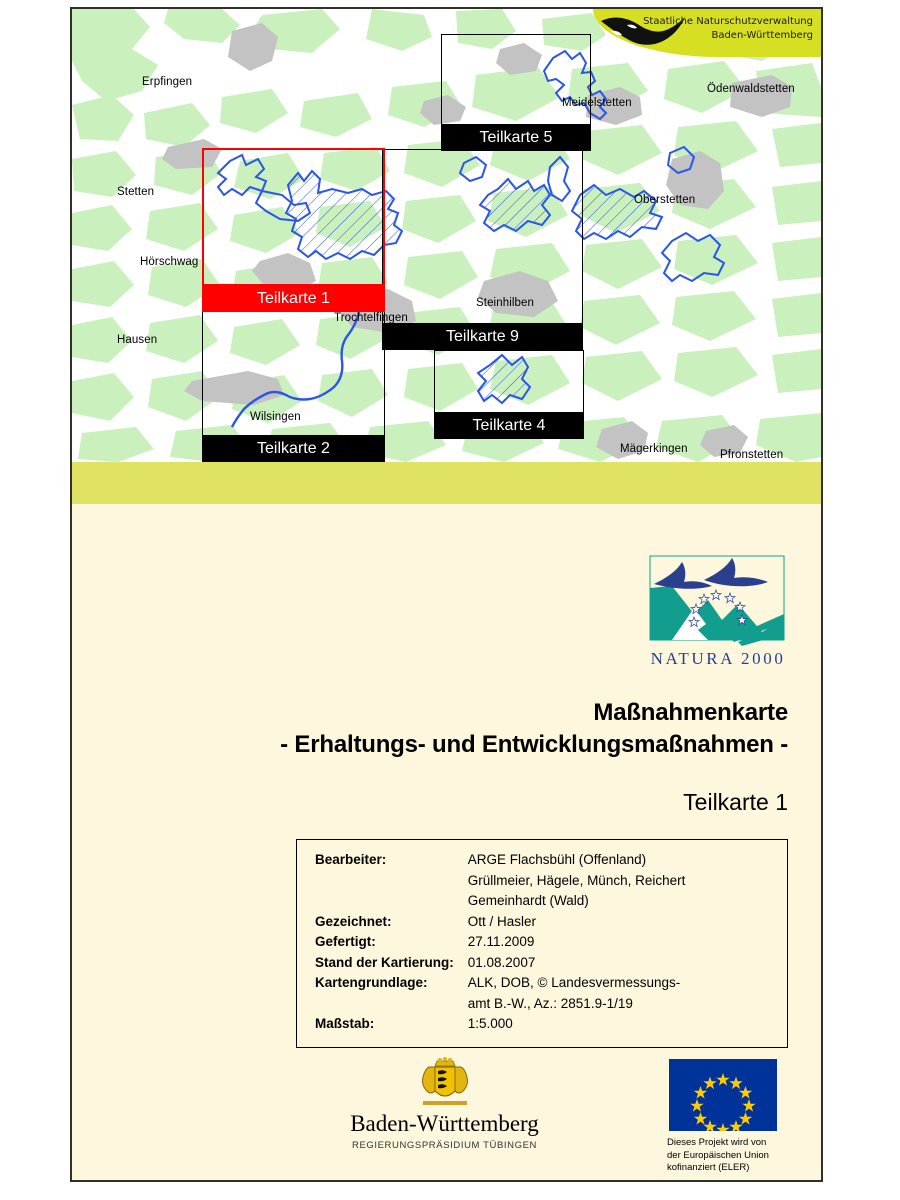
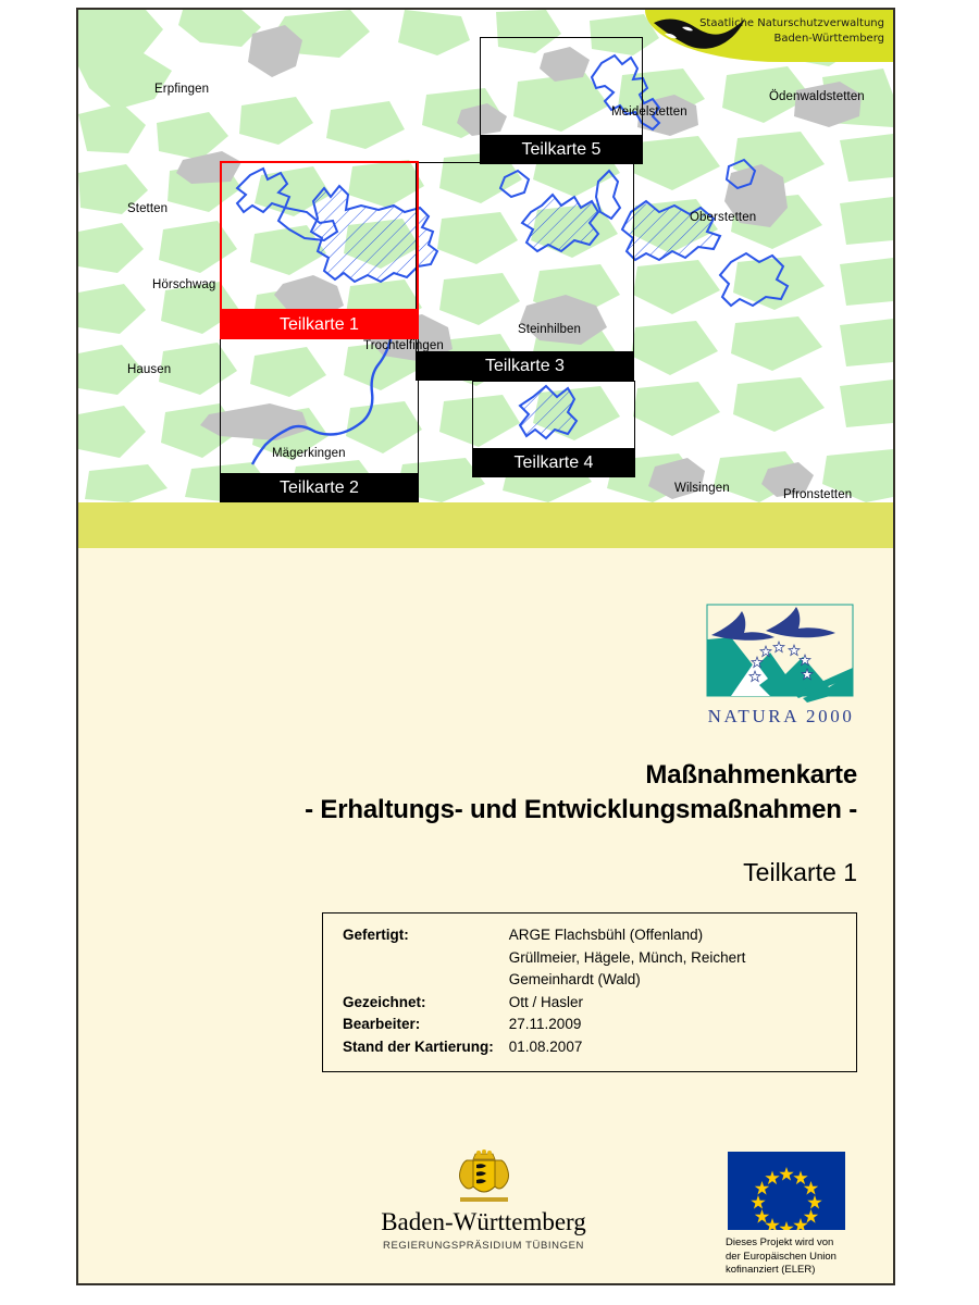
  Erpfingen
  Stetten
  Hörschwag
  Hausen
  Trochtelfingen
- Wilsingen
+ Mägerkingen
  Steinhilben
  Meidelstetten
  Oberstetten
  Ödenwaldstetten
- Mägerkingen
+ Wilsingen
  Pfronstetten
  Teilkarte 5
- Teilkarte 9
+ Teilkarte 3
  Teilkarte 4
  Teilkarte 2
  Teilkarte 1
  Staatliche Naturschutzverwaltung
  Baden-Württemberg
  NATURA 2000
  Maßnahmenkarte
  - Erhaltungs- und Entwicklungsmaßnahmen -
  Teilkarte 1
- Bearbeiter:	ARGE Flachsbühl (Offenland) Grüllmeier, Hägele, Münch, Reichert Gemeinhardt (Wald)
+ Gefertigt:	ARGE Flachsbühl (Offenland) Grüllmeier, Hägele, Münch, Reichert Gemeinhardt (Wald)
  Gezeichnet:	Ott / Hasler
- Gefertigt:	27.11.2009
+ Bearbeiter:	27.11.2009
  Stand der Kartierung:	01.08.2007
- Kartengrundlage:	ALK, DOB, © Landesvermessungs- amt B.-W., Az.: 2851.9-1/19
- Maßstab:	1:5.000
  Baden-Württemberg
  REGIERUNGSPRÄSIDIUM TÜBINGEN
  Dieses Projekt wird von
  der Europäischen Union
  kofinanziert (ELER)
